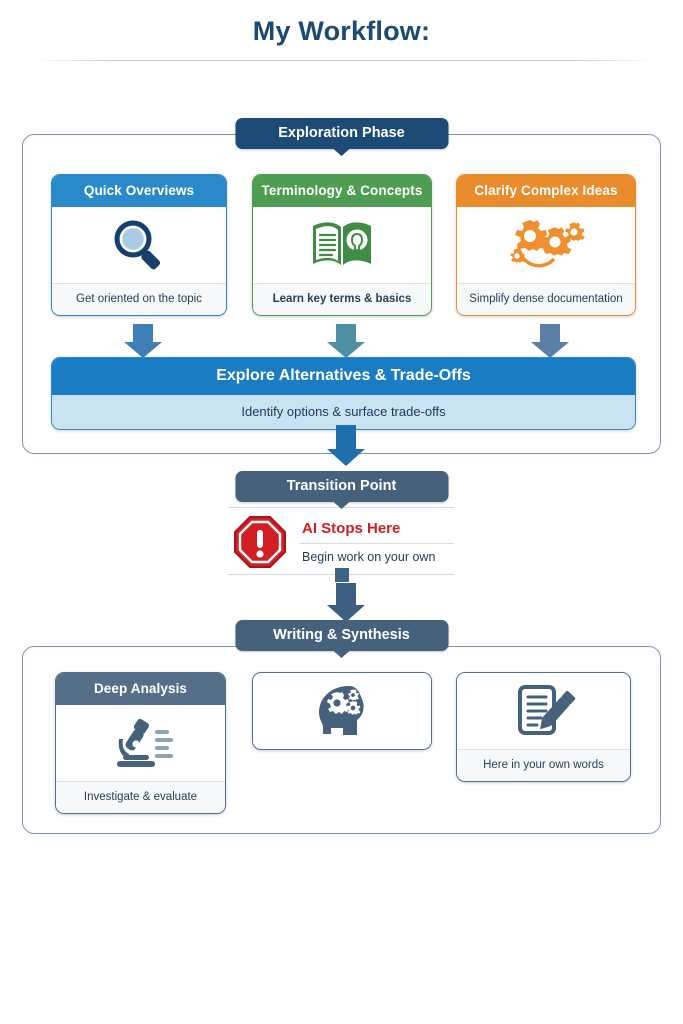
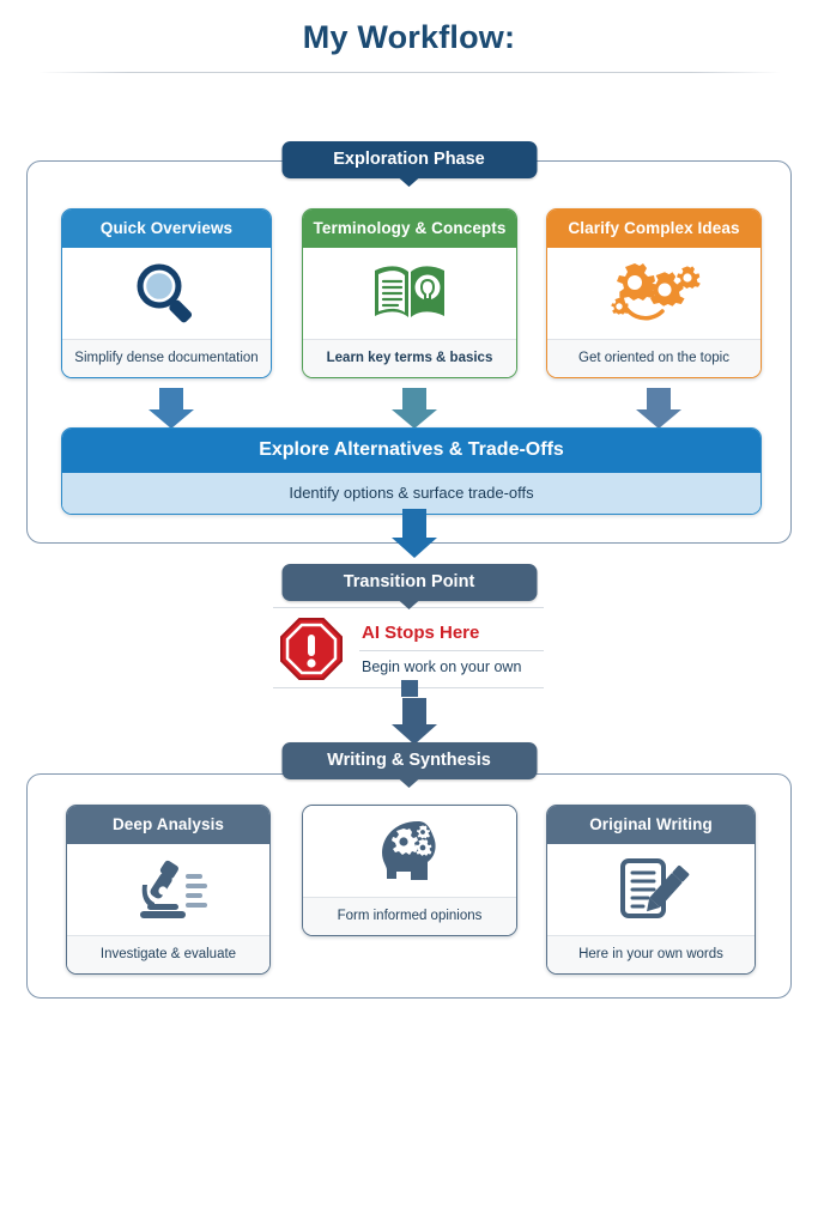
  My Workflow:
  Exploration Phase
  Quick Overviews
- Get oriented on the topic
+ Simplify dense documentation
  Terminology & Concepts
  Learn key terms & basics
  Clarify Complex Ideas
- Simplify dense documentation
+ Get oriented on the topic
  Explore Alternatives & Trade-Offs
  Identify options & surface trade-offs
  Transition Point
  AI Stops Here
  Begin work on your own
  Writing & Synthesis
  Deep Analysis
  Investigate & evaluate
+ Form informed opinions
+ Original Writing
  Here in your own words
